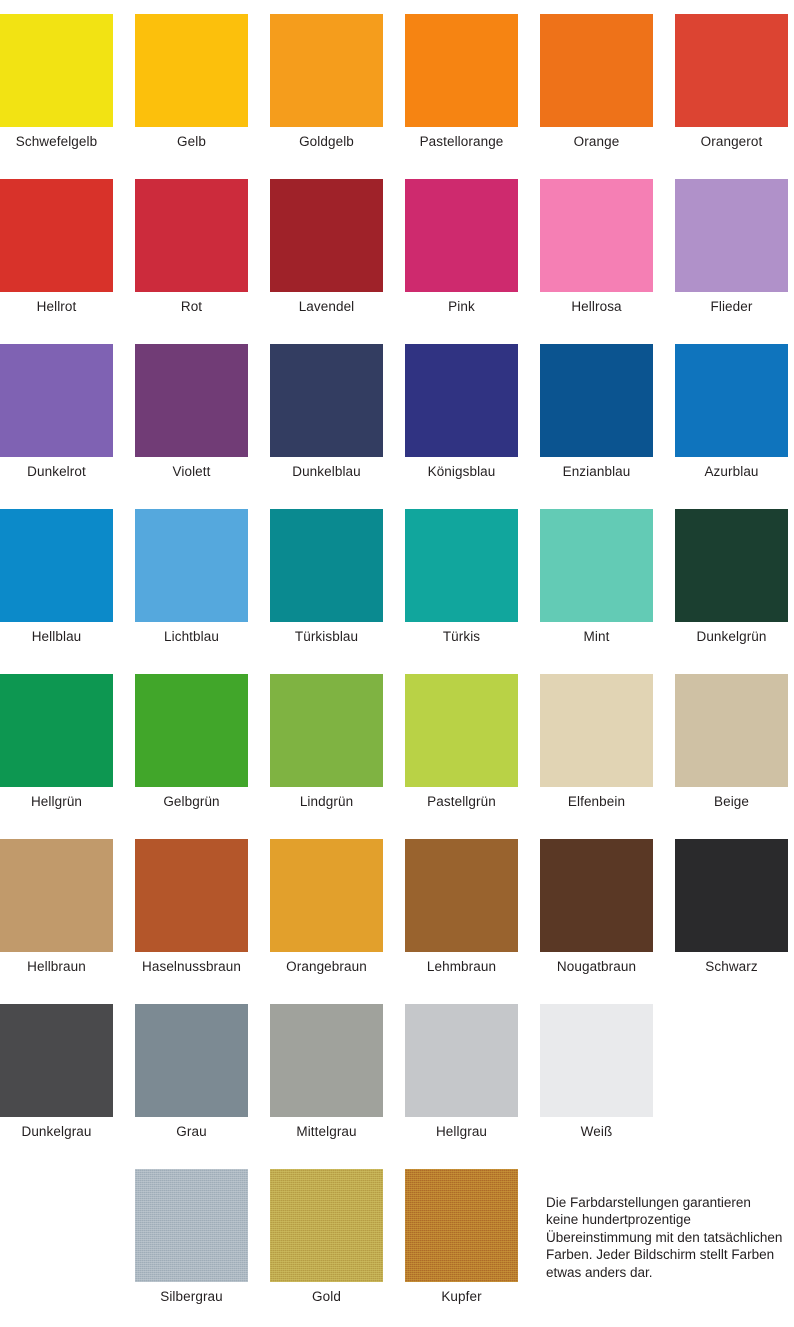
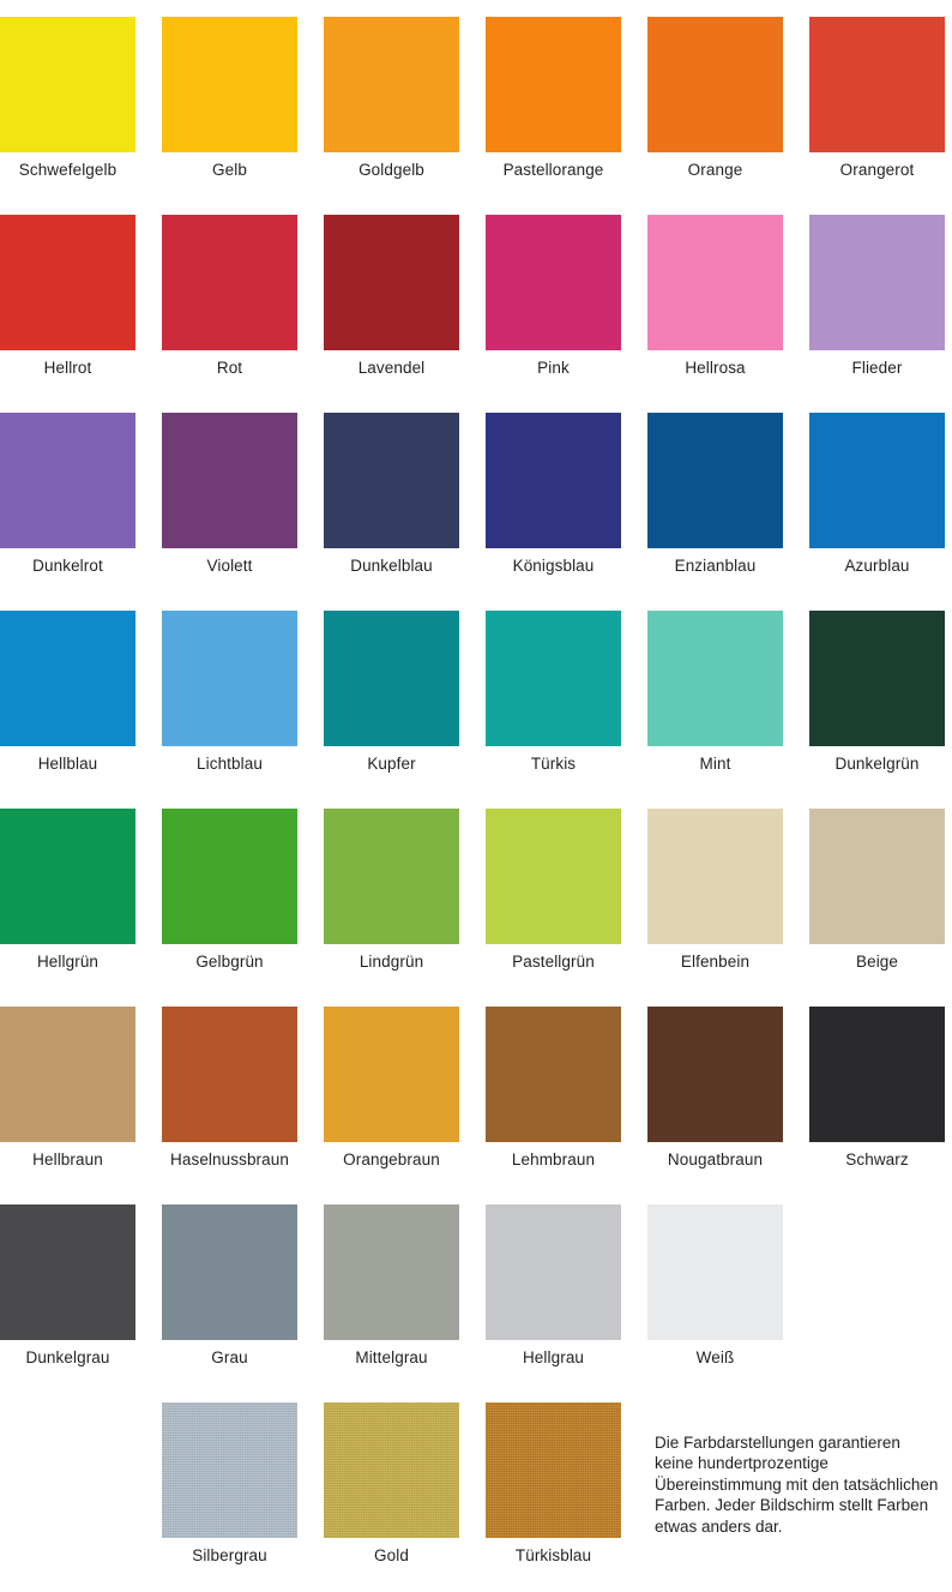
  Schwefelgelb
  Gelb
  Goldgelb
  Pastellorange
  Orange
  Orangerot
  Hellrot
  Rot
  Lavendel
  Pink
  Hellrosa
  Flieder
  Dunkelrot
  Violett
  Dunkelblau
  Königsblau
  Enzianblau
  Azurblau
  Hellblau
  Lichtblau
- Türkisblau
+ Kupfer
  Türkis
  Mint
  Dunkelgrün
  Hellgrün
  Gelbgrün
  Lindgrün
  Pastellgrün
  Elfenbein
  Beige
  Hellbraun
  Haselnussbraun
  Orangebraun
  Lehmbraun
  Nougatbraun
  Schwarz
  Dunkelgrau
  Grau
  Mittelgrau
  Hellgrau
  Weiß
  Silbergrau
  Gold
- Kupfer
+ Türkisblau
  Die Farbdarstellungen garantieren keine hundertprozentige Übereinstimmung mit den tatsächlichen Farben. Jeder Bildschirm stellt Farben etwas anders dar.
